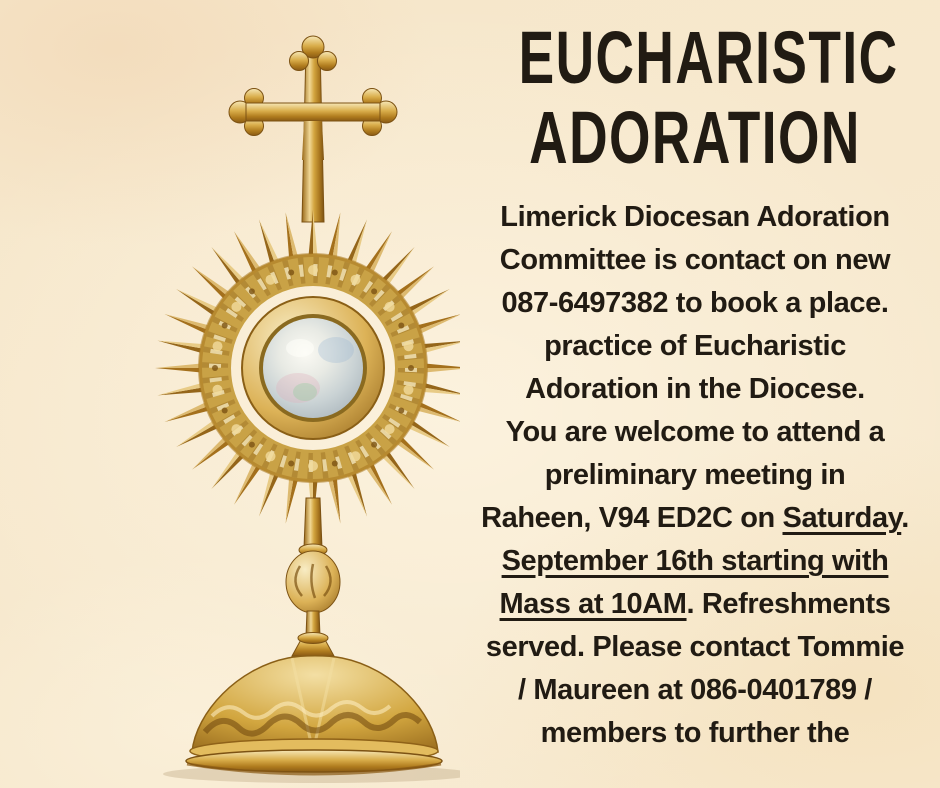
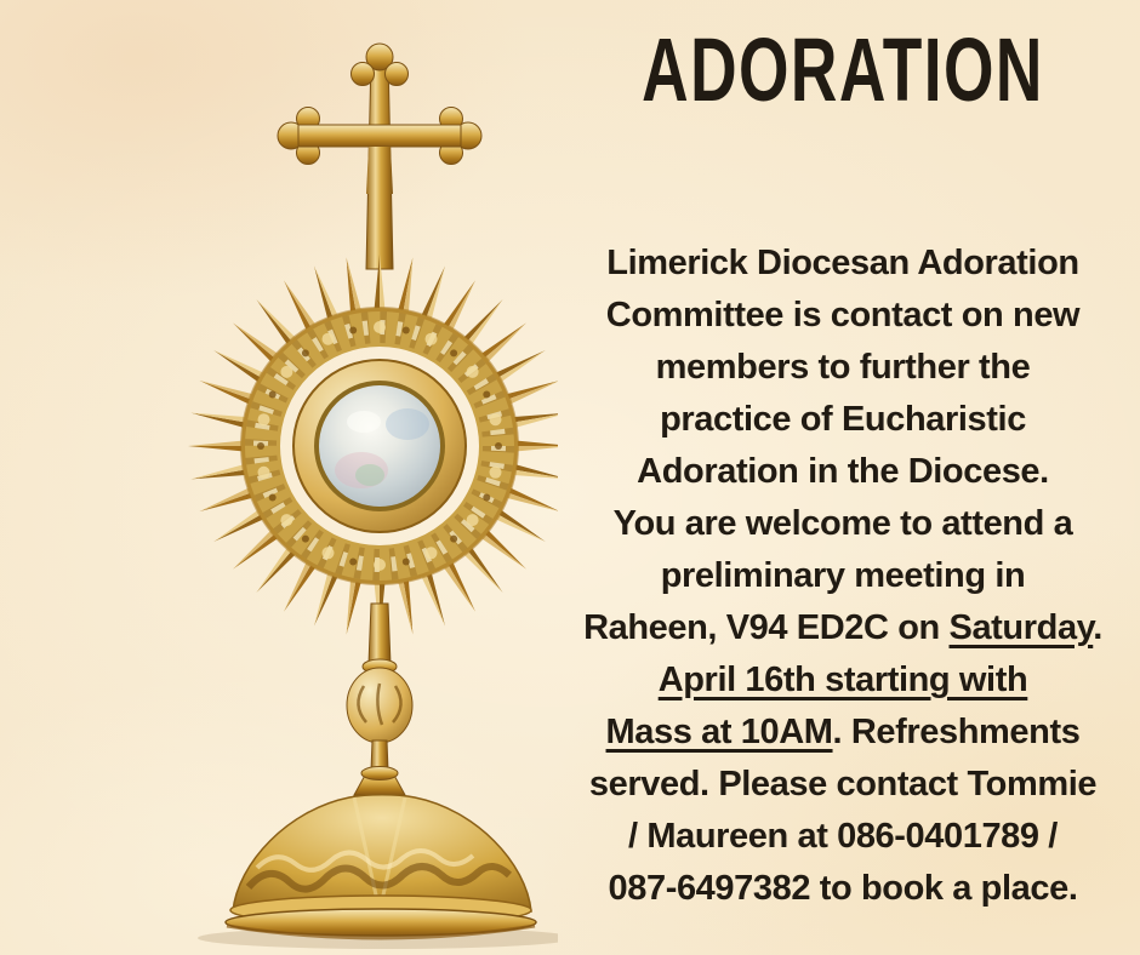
- EUCHARISTIC
  ADORATION
  Limerick Diocesan Adoration
  Committee is contact on new
- 087-6497382 to book a place.
+ members to further the
  practice of Eucharistic
  Adoration in the Diocese.
  You are welcome to attend a
  preliminary meeting in
  Raheen, V94 ED2C on Saturday.
- September 16th starting with
+ April 16th starting with
  Mass at 10AM. Refreshments
  served. Please contact Tommie
  / Maureen at 086-0401789 /
- members to further the
+ 087-6497382 to book a place.
